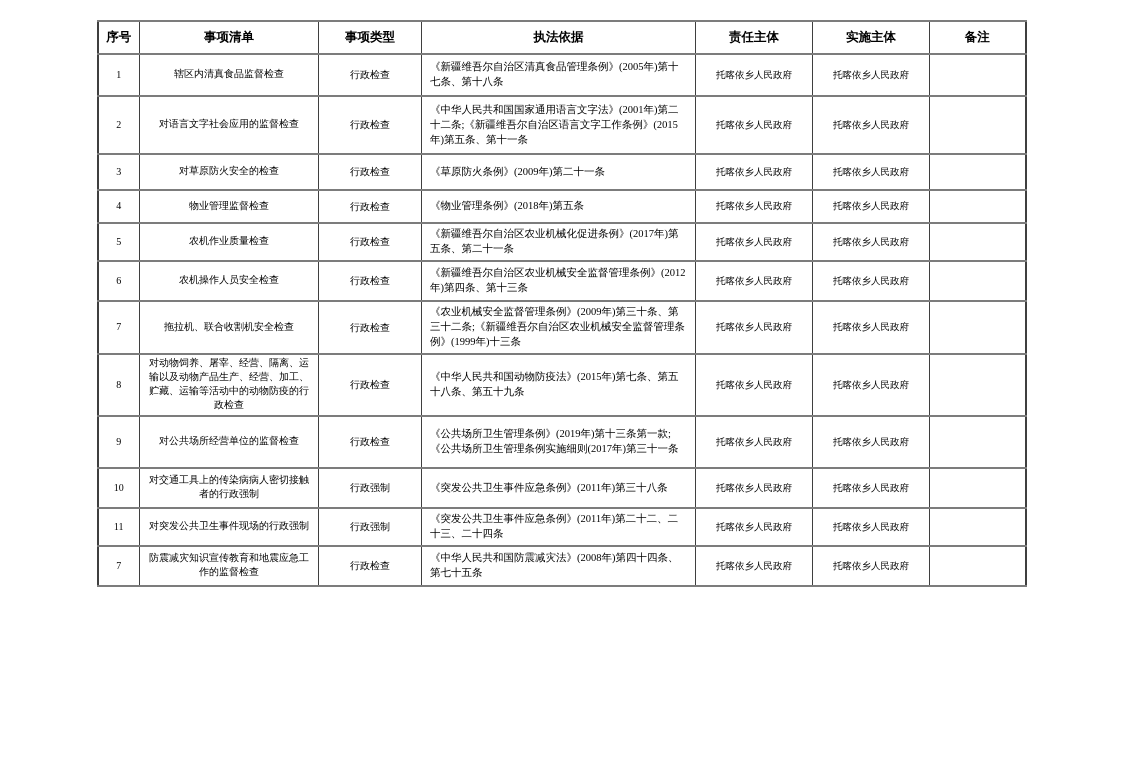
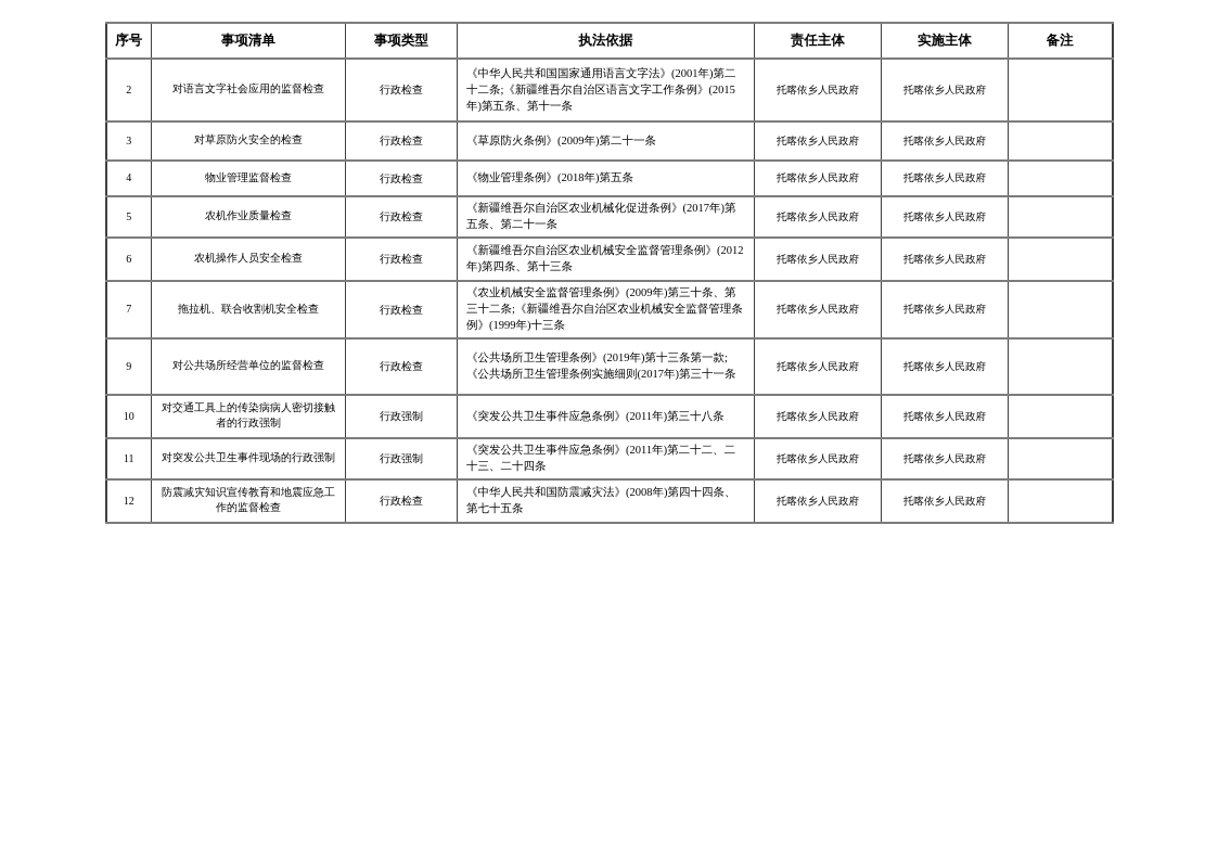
  序号	事项清单	事项类型	执法依据	责任主体	实施主体	备注
- 1	辖区内清真食品监督检查	行政检查	《新疆维吾尔自治区清真食品管理条例》(2005年)第十七条、第十八条	托喀依乡人民政府	托喀依乡人民政府
  2	对语言文字社会应用的监督检查	行政检查	《中华人民共和国国家通用语言文字法》(2001年)第二十二条;《新疆维吾尔自治区语言文字工作条例》(2015年)第五条、第十一条	托喀依乡人民政府	托喀依乡人民政府
  3	对草原防火安全的检查	行政检查	《草原防火条例》(2009年)第二十一条	托喀依乡人民政府	托喀依乡人民政府
  4	物业管理监督检查	行政检查	《物业管理条例》(2018年)第五条	托喀依乡人民政府	托喀依乡人民政府
  5	农机作业质量检查	行政检查	《新疆维吾尔自治区农业机械化促进条例》(2017年)第五条、第二十一条	托喀依乡人民政府	托喀依乡人民政府
  6	农机操作人员安全检查	行政检查	《新疆维吾尔自治区农业机械安全监督管理条例》(2012年)第四条、第十三条	托喀依乡人民政府	托喀依乡人民政府
  7	拖拉机、联合收割机安全检查	行政检查	《农业机械安全监督管理条例》(2009年)第三十条、第三十二条;《新疆维吾尔自治区农业机械安全监督管理条例》(1999年)十三条	托喀依乡人民政府	托喀依乡人民政府
- 8	对动物饲养、屠宰、经营、隔离、运输以及动物产品生产、经营、加工、贮藏、运输等活动中的动物防疫的行政检查	行政检查	《中华人民共和国动物防疫法》(2015年)第七条、第五十八条、第五十九条	托喀依乡人民政府	托喀依乡人民政府
  9	对公共场所经营单位的监督检查	行政检查	《公共场所卫生管理条例》(2019年)第十三条第一款;《公共场所卫生管理条例实施细则(2017年)第三十一条	托喀依乡人民政府	托喀依乡人民政府
  10	对交通工具上的传染病病人密切接触者的行政强制	行政强制	《突发公共卫生事件应急条例》(2011年)第三十八条	托喀依乡人民政府	托喀依乡人民政府
  11	对突发公共卫生事件现场的行政强制	行政强制	《突发公共卫生事件应急条例》(2011年)第二十二、二十三、二十四条	托喀依乡人民政府	托喀依乡人民政府
- 7	防震减灾知识宣传教育和地震应急工作的监督检查	行政检查	《中华人民共和国防震减灾法》(2008年)第四十四条、第七十五条	托喀依乡人民政府	托喀依乡人民政府
+ 12	防震减灾知识宣传教育和地震应急工作的监督检查	行政检查	《中华人民共和国防震减灾法》(2008年)第四十四条、第七十五条	托喀依乡人民政府	托喀依乡人民政府
